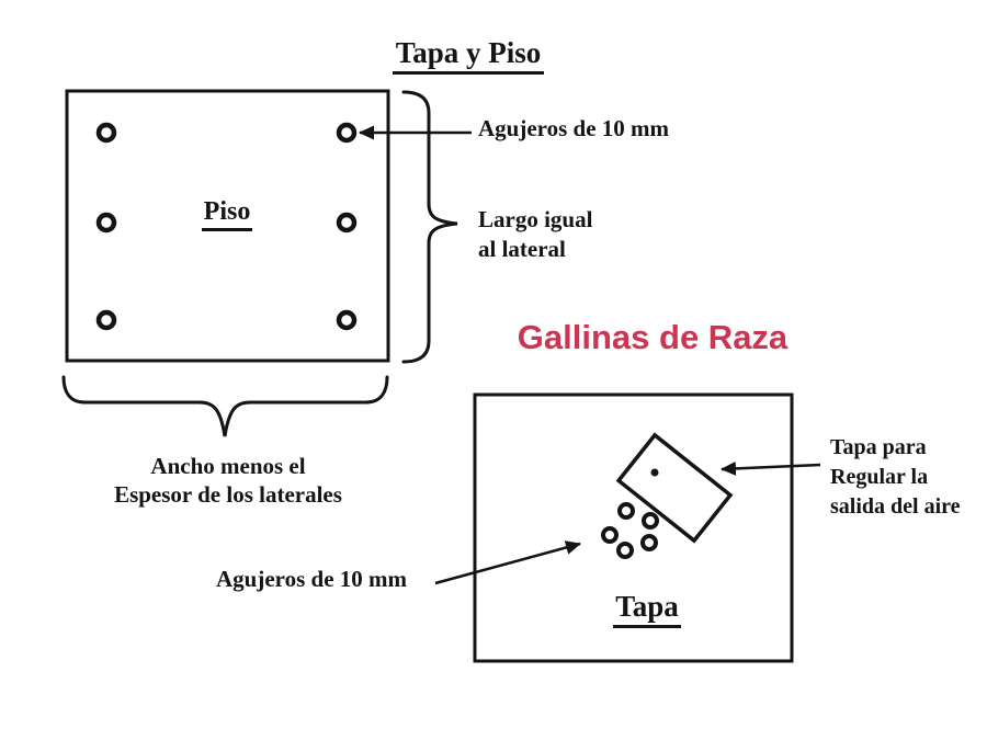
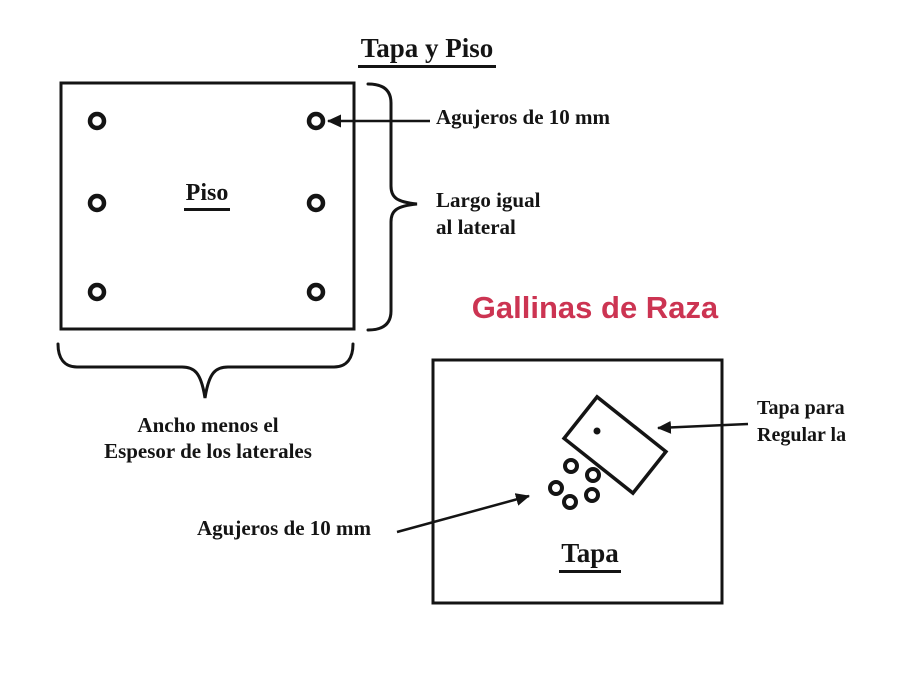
  Tapa y Piso
  Agujeros de 10 mm
  Largo igual
  al lateral
  Ancho menos el
  Espesor de los laterales
  Gallinas de Raza
  Tapa para
  Regular la
- salida del aire
  Agujeros de 10 mm
  Piso
  Tapa
